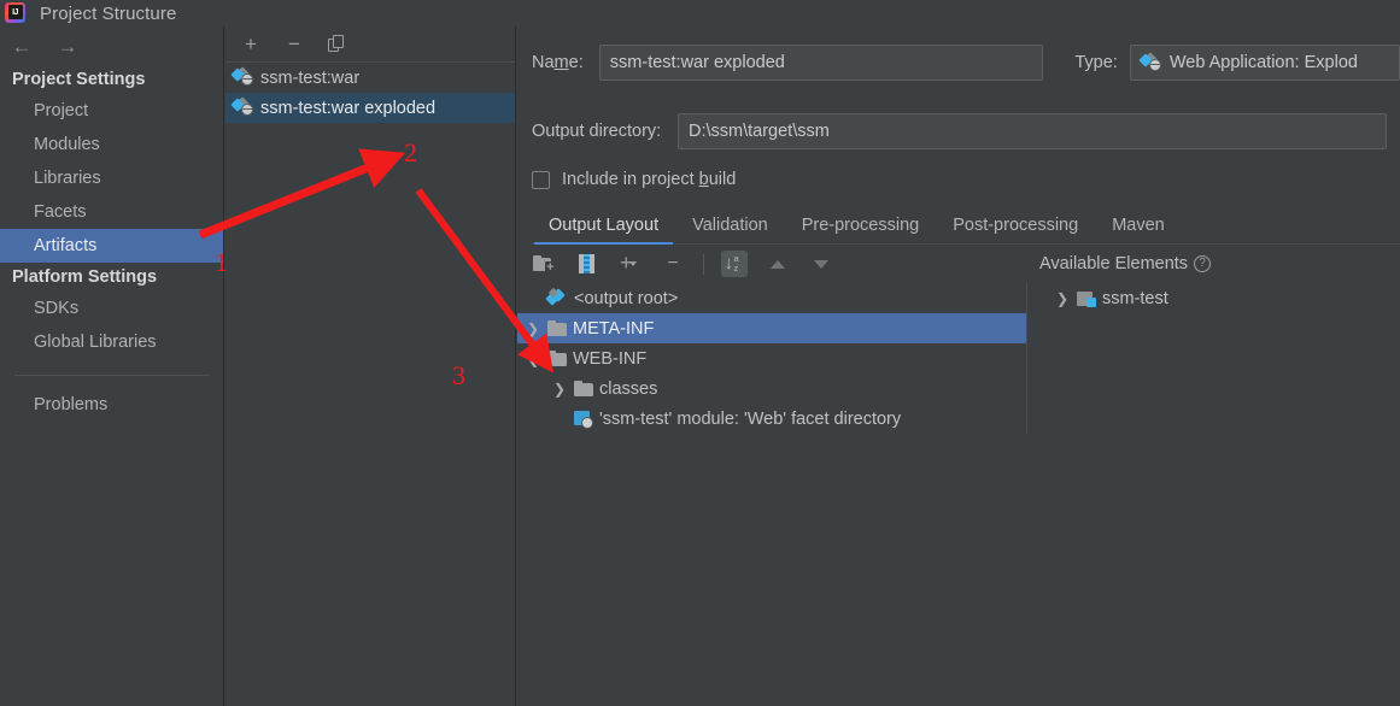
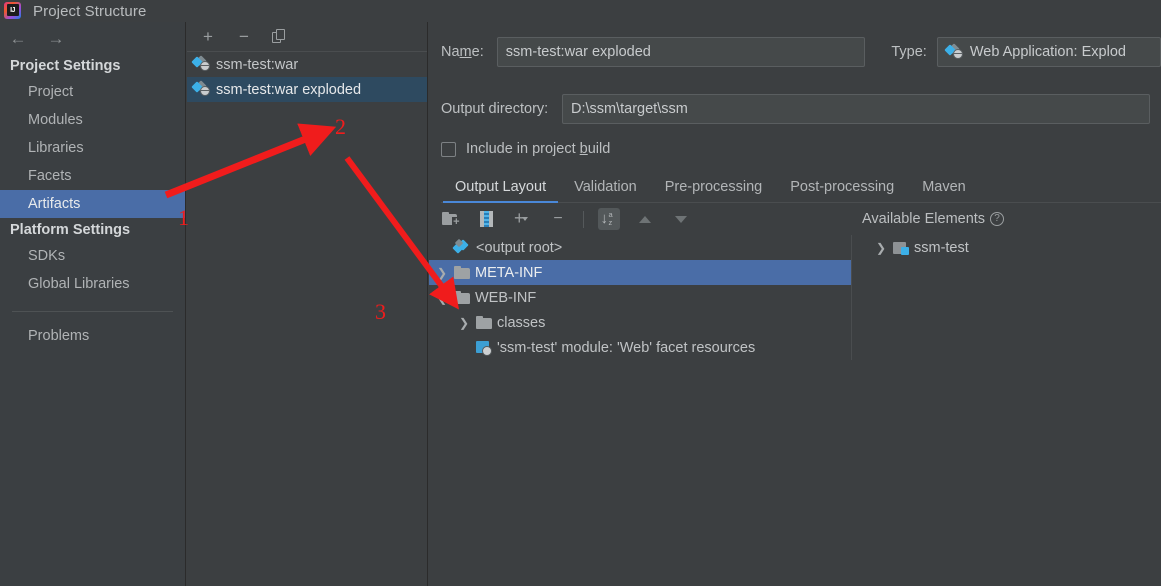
  Project Structure
  ←
  →
  Project Settings
  Project
  Modules
  Libraries
  Facets
  Artifacts
  Platform Settings
  SDKs
  Global Libraries
  Problems
  +
  −
  ssm-test:war
  ssm-test:war exploded
  Name:
  ssm-test:war exploded
  Type:
  Web Application: Explod
  Output directory:
  D:\ssm\target\ssm
  Include in project build
  Output Layout
  Validation
  Pre-processing
  Post-processing
  Maven
  +
  +
  −
  ↓
  a
  z
  Available Elements
  ?
  <output root>
  ❯
  META-INF
  ❮
  WEB-INF
  ❯
  classes
- 'ssm-test' module: 'Web' facet directory
+ 'ssm-test' module: 'Web' facet resources
  ❯
  ssm-test
  1
  2
  3
